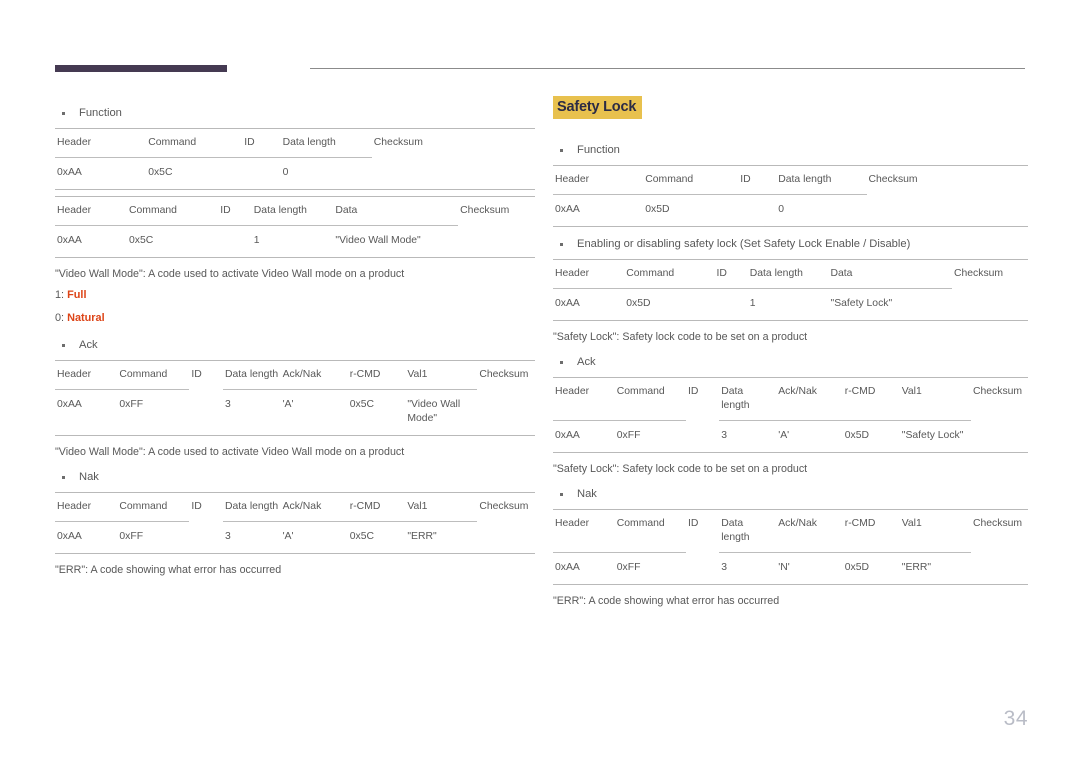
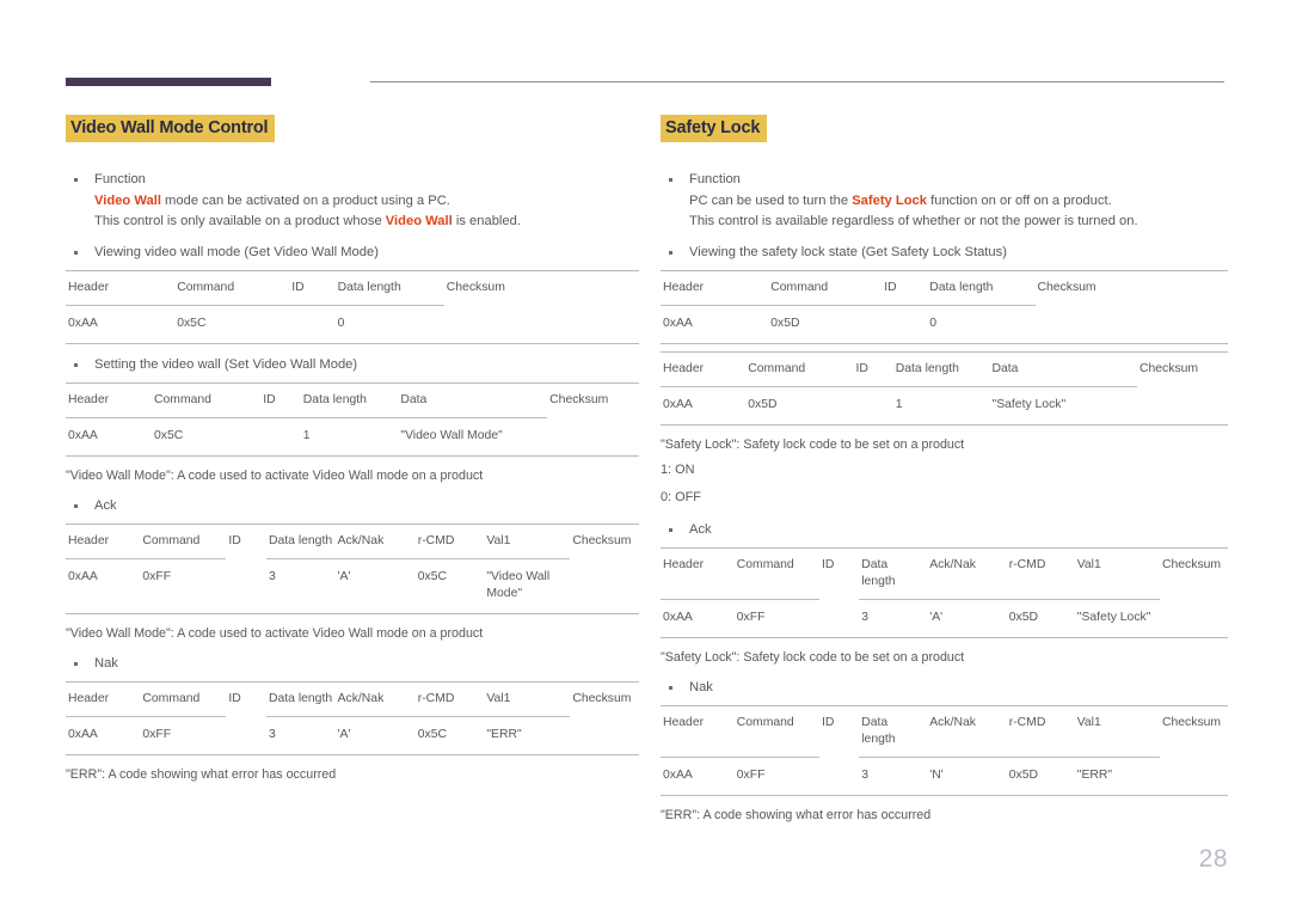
+ Video Wall Mode Control
  Function
+ Video Wall mode can be activated on a product using a PC.
+ This control is only available on a product whose Video Wall is enabled.
+ Viewing video wall mode (Get Video Wall Mode)
  Header	Command	ID	Data length	Checksum
  0xAA	0x5C		0
+ Setting the video wall (Set Video Wall Mode)
  Header	Command	ID	Data length	Data	Checksum
  0xAA	0x5C		1	"Video Wall Mode"
  "Video Wall Mode": A code used to activate Video Wall mode on a product
- 1: Full
- 0: Natural
  Ack
  Header	Command	ID	Data length	Ack/Nak	r-CMD	Val1	Checksum
  0xAA	0xFF		3	'A'	0x5C	"Video Wall Mode"
  "Video Wall Mode": A code used to activate Video Wall mode on a product
  Nak
  Header	Command	ID	Data length	Ack/Nak	r-CMD	Val1	Checksum
  0xAA	0xFF		3	'A'	0x5C	"ERR"
  "ERR": A code showing what error has occurred
  Safety Lock
  Function
+ PC can be used to turn the Safety Lock function on or off on a product.
+ This control is available regardless of whether or not the power is turned on.
+ Viewing the safety lock state (Get Safety Lock Status)
  Header	Command	ID	Data length	Checksum
  0xAA	0x5D		0
- Enabling or disabling safety lock (Set Safety Lock Enable / Disable)
  Header	Command	ID	Data length	Data	Checksum
  0xAA	0x5D		1	"Safety Lock"
  "Safety Lock": Safety lock code to be set on a product
+ 1: ON
+ 0: OFF
  Ack
  Header	Command	ID	Data length	Ack/Nak	r-CMD	Val1	Checksum
  0xAA	0xFF		3	'A'	0x5D	"Safety Lock"
  "Safety Lock": Safety lock code to be set on a product
  Nak
  Header	Command	ID	Data length	Ack/Nak	r-CMD	Val1	Checksum
  0xAA	0xFF		3	'N'	0x5D	"ERR"
  "ERR": A code showing what error has occurred
- 34
+ 28
